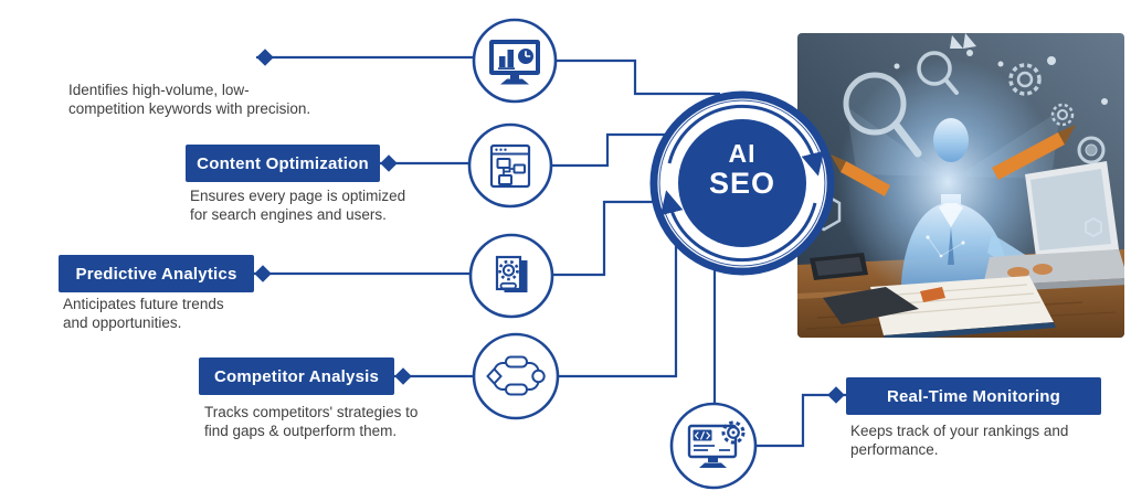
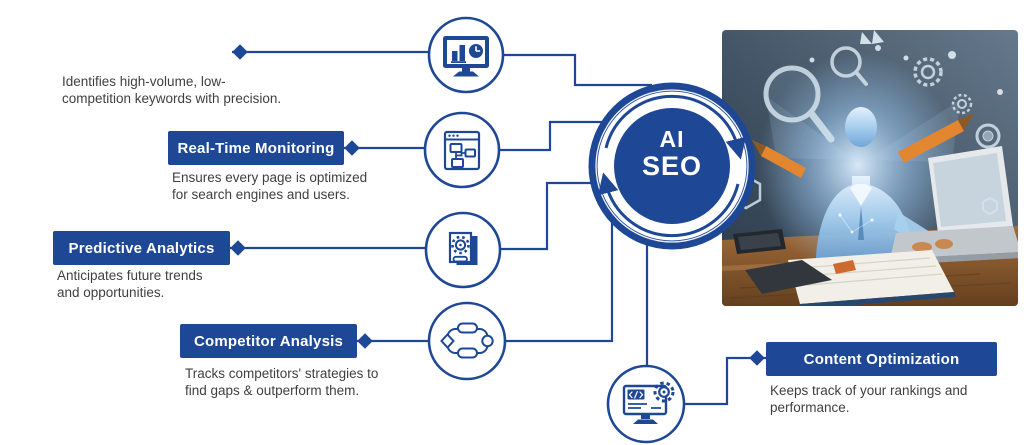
  Identifies high-volume, low-
  competition keywords with precision.
- Content Optimization
+ Real-Time Monitoring
  Ensures every page is optimized
  for search engines and users.
  Predictive Analytics
  Anticipates future trends
  and opportunities.
  Competitor Analysis
  Tracks competitors' strategies to
  find gaps & outperform them.
- Real-Time Monitoring
+ Content Optimization
  Keeps track of your rankings and
  performance.
  AI
  SEO
